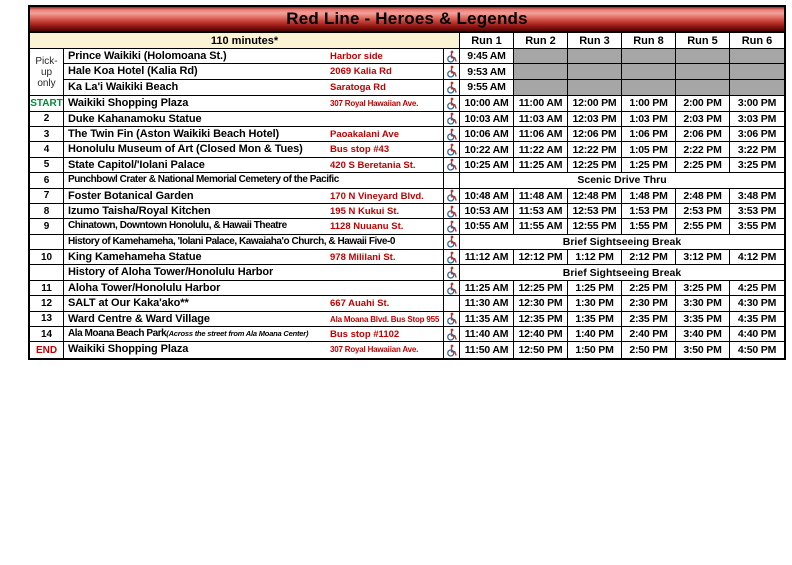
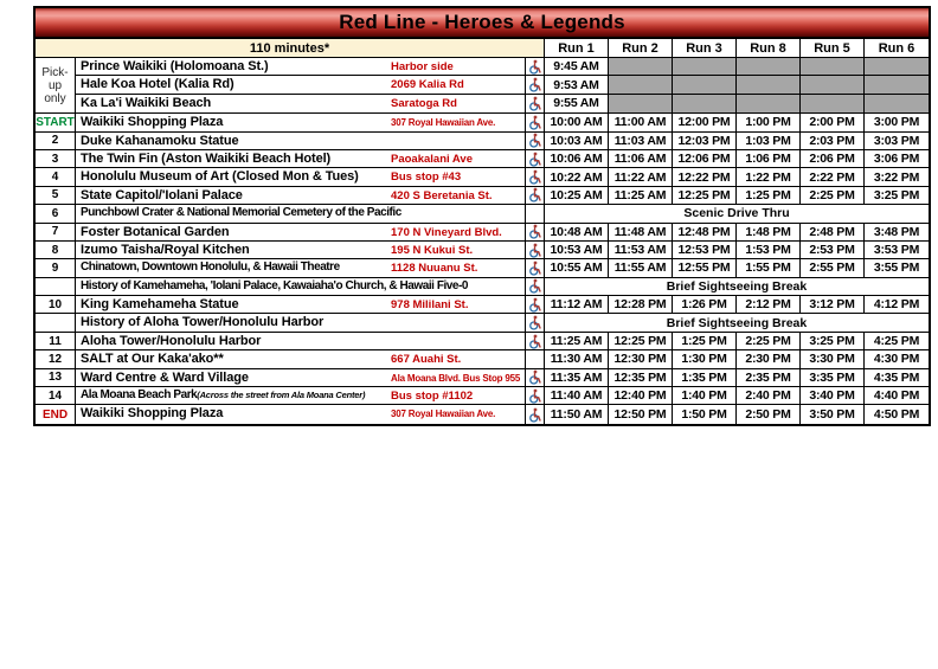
  Red Line - Heroes & Legends
  110 minutes*
  Run 1
  Run 2
  Run 3
  Run 8
  Run 5
  Run 6
  Pick-up only
  Prince Waikiki (Holomoana St.)
  Harbor side
  9:45 AM
  Hale Koa Hotel (Kalia Rd)
  2069 Kalia Rd
  9:53 AM
  Ka La'i Waikiki Beach
  Saratoga Rd
  9:55 AM
  START
  Waikiki Shopping Plaza
  307 Royal Hawaiian Ave.
  10:00 AM
  11:00 AM
  12:00 PM
  1:00 PM
  2:00 PM
  3:00 PM
  2
  Duke Kahanamoku Statue
  10:03 AM
  11:03 AM
  12:03 PM
  1:03 PM
  2:03 PM
  3:03 PM
  3
  The Twin Fin (Aston Waikiki Beach Hotel)
  Paoakalani Ave
  10:06 AM
  11:06 AM
  12:06 PM
  1:06 PM
  2:06 PM
  3:06 PM
  4
  Honolulu Museum of Art (Closed Mon & Tues)
  Bus stop #43
  10:22 AM
  11:22 AM
  12:22 PM
- 1:05 PM
+ 1:22 PM
  2:22 PM
  3:22 PM
  5
  State Capitol/'Iolani Palace
  420 S Beretania St.
  10:25 AM
  11:25 AM
  12:25 PM
  1:25 PM
  2:25 PM
  3:25 PM
  6
  Punchbowl Crater & National Memorial Cemetery of the Pacif
  Scenic Drive Thru
  7
  Foster Botanical Garden
  170 N Vineyard Blvd.
  10:48 AM
  11:48 AM
  12:48 PM
  1:48 PM
  2:48 PM
  3:48 PM
  8
  Izumo Taisha/Royal Kitchen
  195 N Kukui St.
  10:53 AM
  11:53 AM
  12:53 PM
  1:53 PM
  2:53 PM
  3:53 PM
  9
  Chinatown, Downtown Honolulu, & Hawaii Theatre
  1128 Nuuanu St.
  10:55 AM
  11:55 AM
  12:55 PM
  1:55 PM
  2:55 PM
  3:55 PM
  History of Kamehameha, 'Iolani Palace, Kawaiaha'o Church, &
  Brief Sightseeing Break
  10
  King Kamehameha Statue
  978 Mililani St.
  11:12 AM
- 12:12 PM
+ 12:28 PM
- 1:12 PM
+ 1:26 PM
  2:12 PM
  3:12 PM
  4:12 PM
  History of Aloha Tower/Honolulu Harbor
  Brief Sightseeing Break
  11
  Aloha Tower/Honolulu Harbor
  11:25 AM
  12:25 PM
  1:25 PM
  2:25 PM
  3:25 PM
  4:25 PM
  12
  SALT at Our Kaka'ako**
  667 Auahi St.
  11:30 AM
  12:30 PM
  1:30 PM
  2:30 PM
  3:30 PM
  4:30 PM
  13
  Ward Centre & Ward Village
  Ala Moana Blvd. Bus Stop 955
  11:35 AM
  12:35 PM
  1:35 PM
  2:35 PM
  3:35 PM
  4:35 PM
  14
  Ala Moana Beach Park(Across the street from Ala Moana Center)
  Bus stop #1102
  11:40 AM
  12:40 PM
  1:40 PM
  2:40 PM
  3:40 PM
  4:40 PM
  END
  Waikiki Shopping Plaza
  307 Royal Hawaiian Ave.
  11:50 AM
  12:50 PM
  1:50 PM
  2:50 PM
  3:50 PM
  4:50 PM
